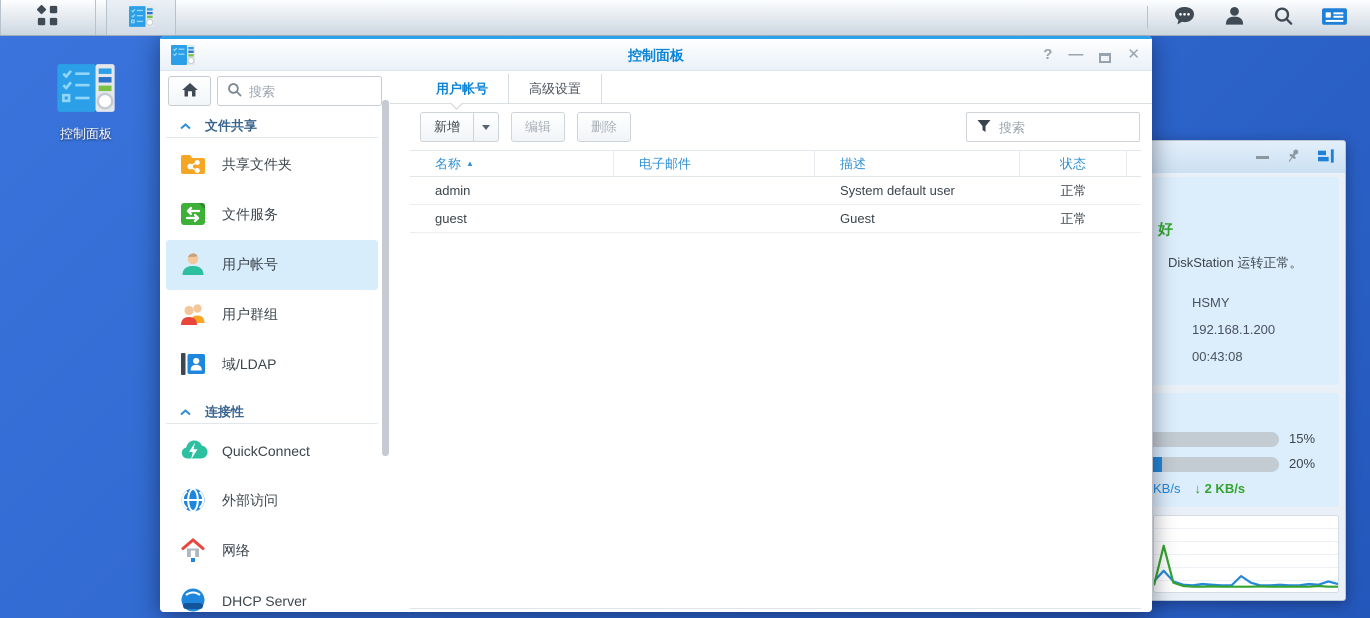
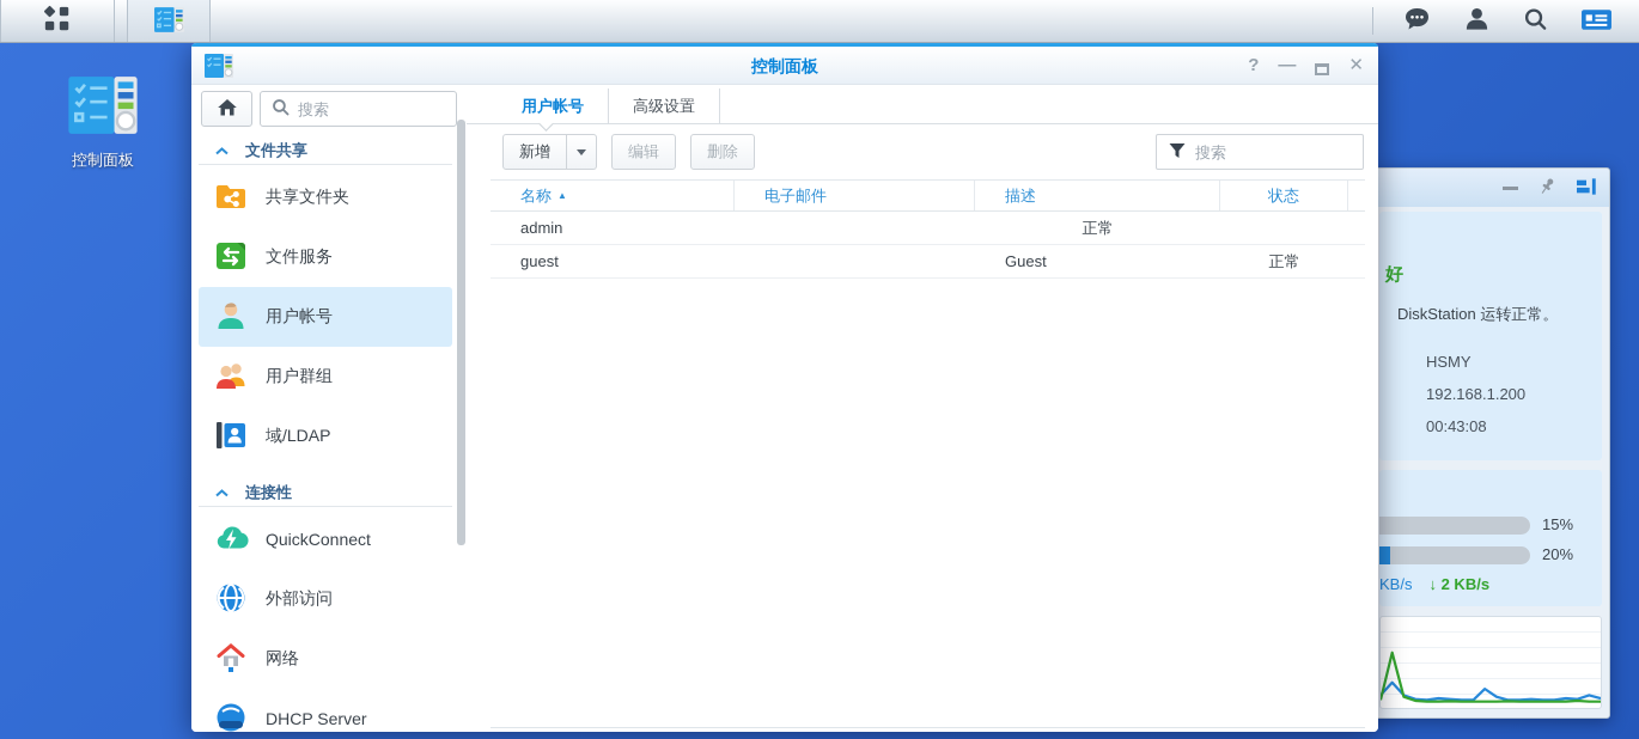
  控制面板
  好
  DiskStation 运转正常。
  HSMY
  192.168.1.200
  00:43:08
  15%
  20%
  KB/s
  ↓ 2 KB/s
  控制面板
  ?
  —
  ✕
  搜索
  文件共享
  共享文件夹
  文件服务
  用户帐号
  用户群组
  域/LDAP
  连接性
  QuickConnect
  外部访问
  网络
  DHCP Server
  用户帐号
  高级设置
  新增
  编辑
  删除
  搜索
  名称
  ▲
  电子邮件
  描述
  状态
  admin
- System default user
  正常
  guest
  Guest
  正常
